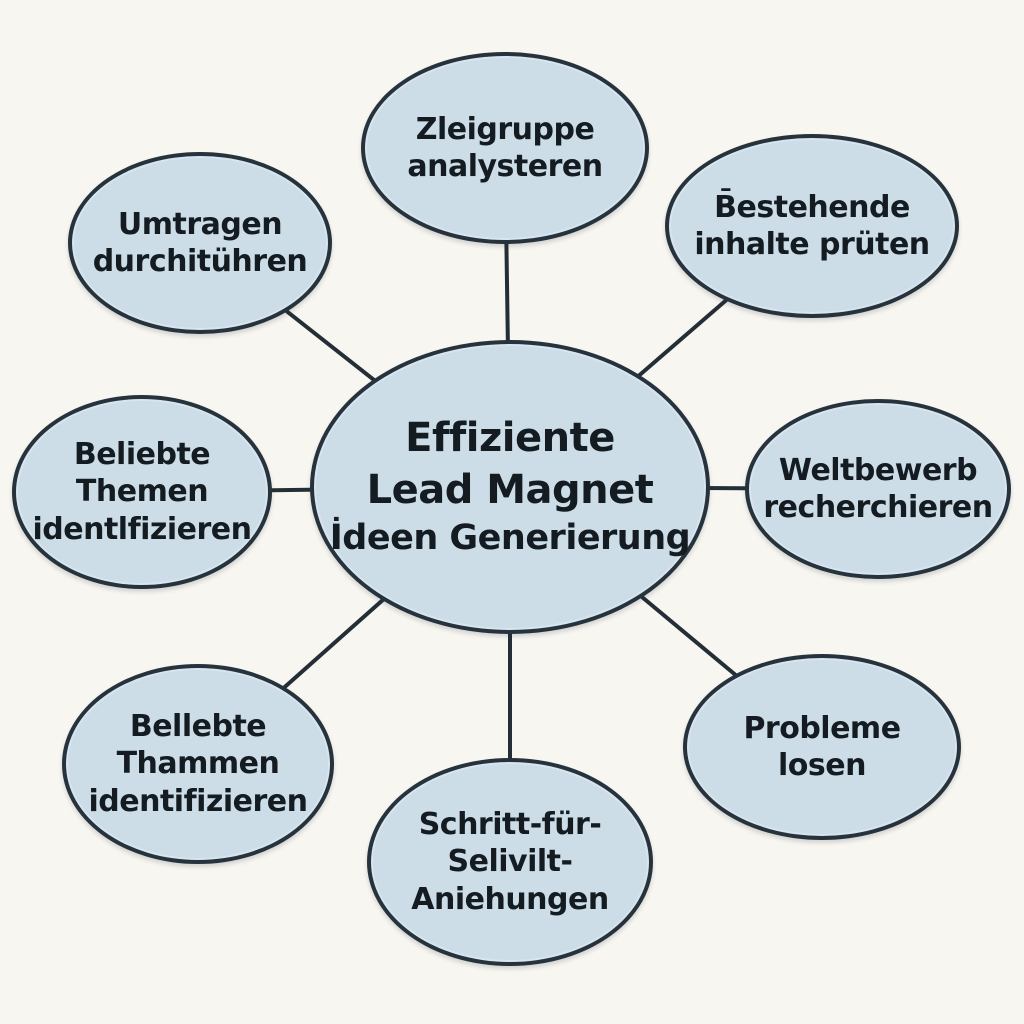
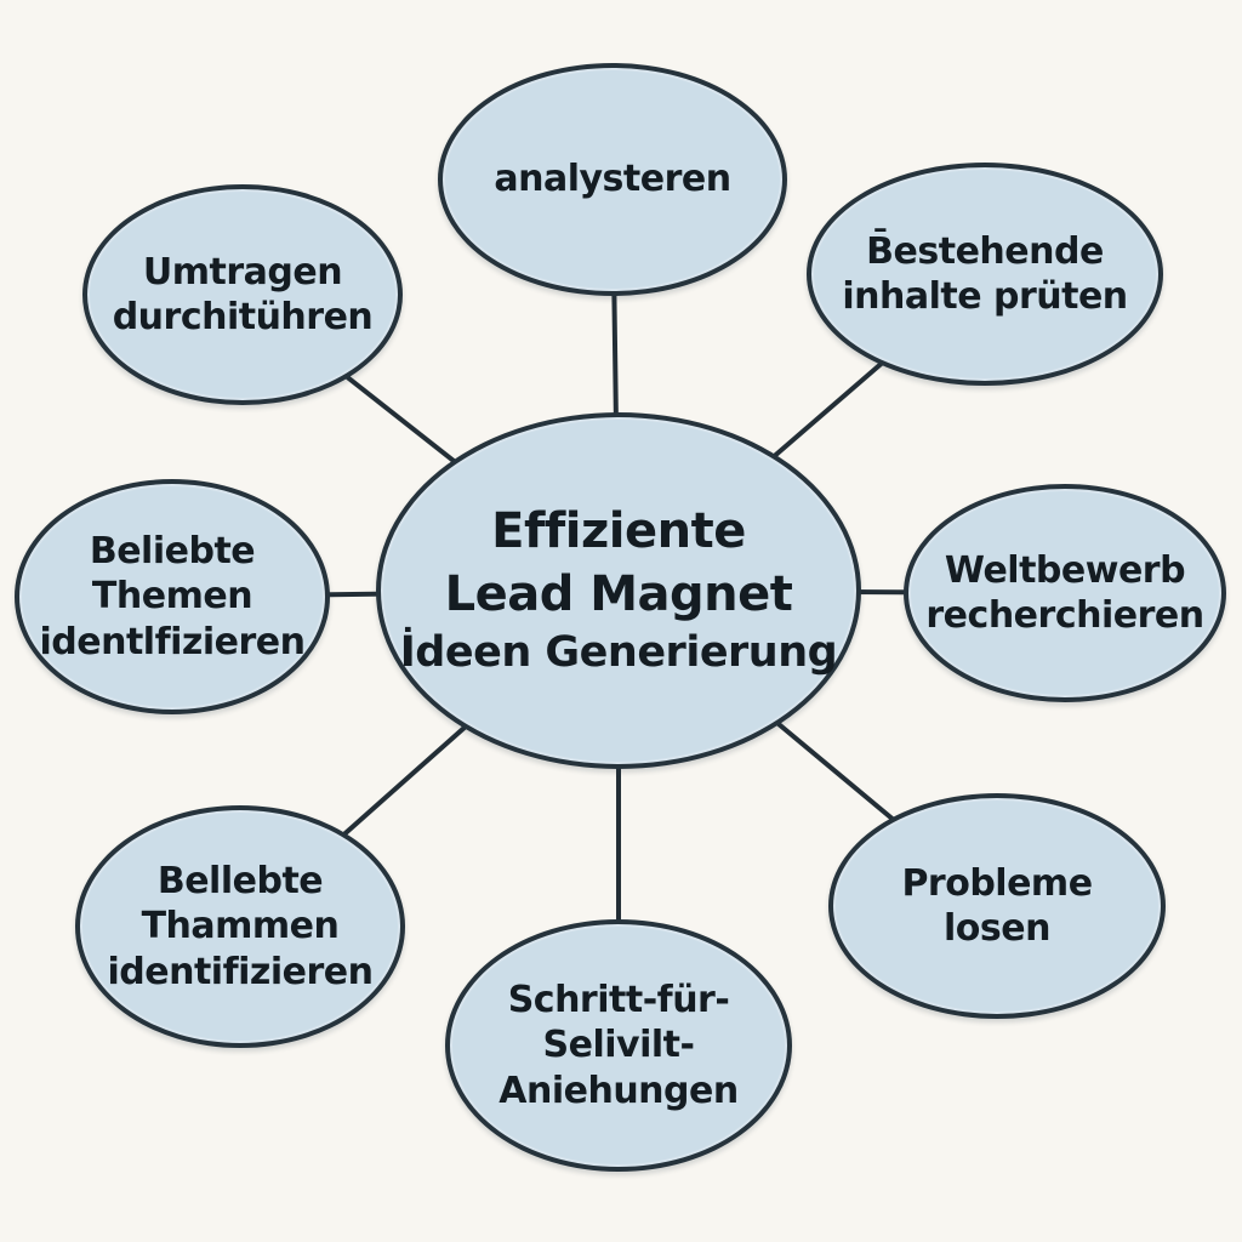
  Effiziente
  Lead Magnet
  İdeen Generierung
- Zleigruppe
  analysteren
  B̄estehende
  inhalte prüten
  Weltbewerb
  recherchieren
  Probleme
  losen
  Schritt-für-
  Selivilt-
  Aniehungen
  Bellebte
  Thammen
  identifizieren
  Beliebte
  Themen
  identlfizieren
  Umtragen
  durchitühren
